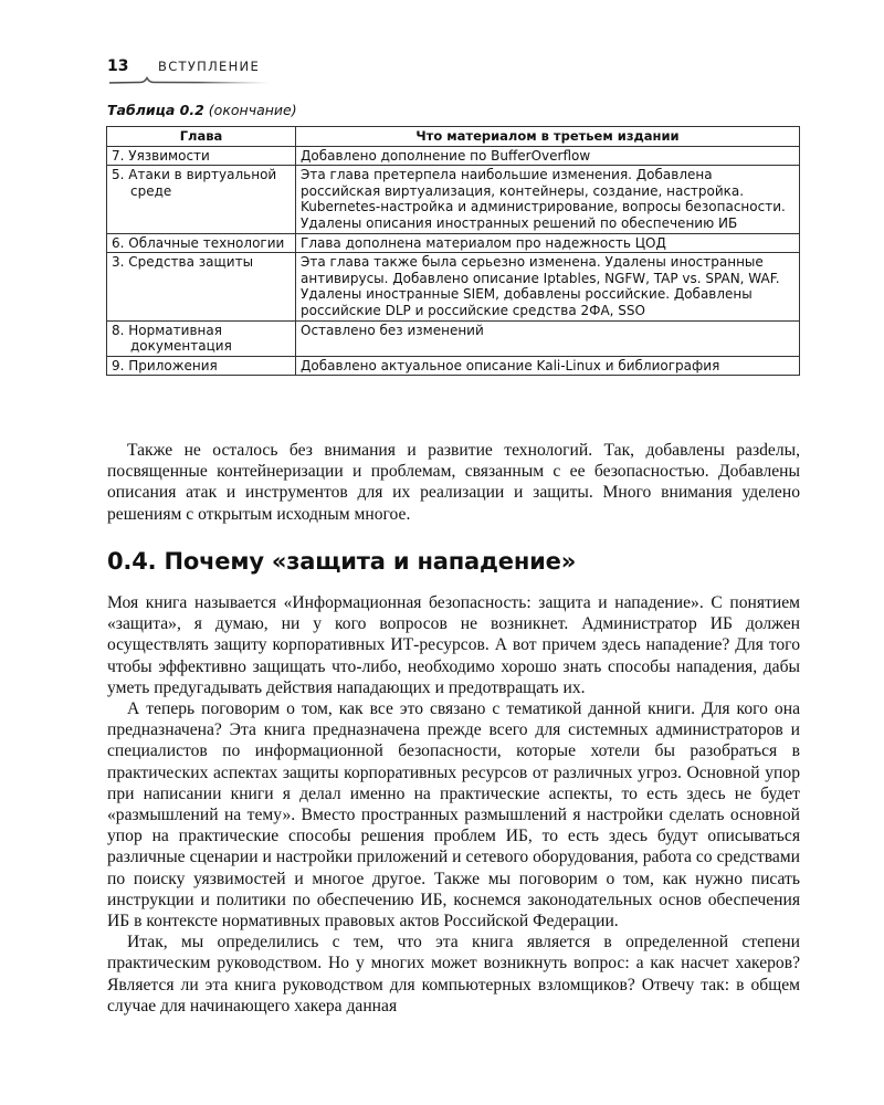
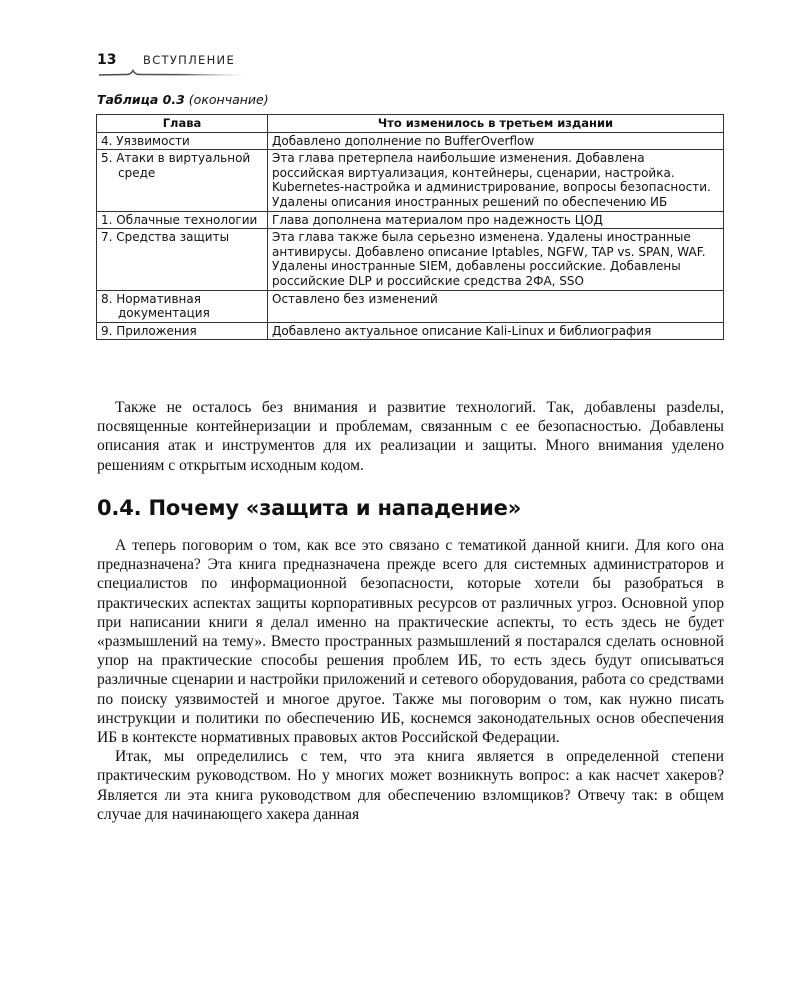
  13
  ВСТУПЛЕНИЕ
- Таблица 0.2 (окончание)
+ Таблица 0.3 (окончание)
- Глава	Что материалом в третьем издании
+ Глава	Что изменилось в третьем издании
- 7. Уязвимости	Добавлено дополнение по BufferOverflow
+ 4. Уязвимости	Добавлено дополнение по BufferOverflow
- 5. Атаки в виртуальной среде	Эта глава претерпела наибольшие изменения. Добавлена российская виртуализация, контейнеры, создание, настройка. Kubernetes-настройка и администрирование, вопросы безопасности. Удалены описания иностранных решений по обеспечению ИБ
+ 5. Атаки в виртуальной среде	Эта глава претерпела наибольшие изменения. Добавлена российская виртуализация, контейнеры, сценарии, настройка. Kubernetes-настройка и администрирование, вопросы безопасности. Удалены описания иностранных решений по обеспечению ИБ
- 6. Облачные технологии	Глава дополнена материалом про надежность ЦОД
+ 1. Облачные технологии	Глава дополнена материалом про надежность ЦОД
- 3. Средства защиты	Эта глава также была серьезно изменена. Удалены иностранные антивирусы. Добавлено описание Iptables, NGFW, TAP vs. SPAN, WAF. Удалены иностранные SIEM, добавлены российские. Добавлены российские DLP и российские средства 2ФА, SSO
+ 7. Средства защиты	Эта глава также была серьезно изменена. Удалены иностранные антивирусы. Добавлено описание Iptables, NGFW, TAP vs. SPAN, WAF. Удалены иностранные SIEM, добавлены российские. Добавлены российские DLP и российские средства 2ФА, SSO
  8. Нормативная документация	Оставлено без изменений
  9. Приложения	Добавлено актуальное описание Kali-Linux и библиография
- Также не осталось без внимания и развитие технологий. Так, добавлены раз­dелы, посвященные контейнеризации и проблемам, связанным с ее безопас­ностью. Добавлены описания атак и инструментов для их реализации и защи­ты. Много внимания уделено решениям с открытым исходным многое.
+ Также не осталось без внимания и развитие технологий. Так, добавлены раз­dелы, посвященные контейнеризации и проблемам, связанным с ее безопас­ностью. Добавлены описания атак и инструментов для их реализации и защи­ты. Много внимания уделено решениям с открытым исходным кодом.
  0.4. Почему «защита и нападение»
- Моя книга называется «Информационная безопасность: защита и нападение». С понятием «защита», я думаю, ни у кого вопросов не возникнет. Админист­ратор ИБ должен осуществлять защиту корпоративных ИТ-ресурсов. А вот причем здесь нападение? Для того чтобы эффективно защищать что-либо, необходимо хорошо знать способы нападения, дабы уметь предугадывать дей­ствия нападающих и предотвращать их.
- А теперь поговорим о том, как все это связано с тематикой данной книги. Для кого она предназначена? Эта книга предназначена прежде всего для си­стемных администраторов и специалистов по информационной безопасности, которые хотели бы разобраться в практических аспектах защиты корпоратив­ных ресурсов от различных угроз. Основной упор при написании книги я делал именно на практические аспекты, то есть здесь не будет «размышлений на тему». Вместо пространных размышлений я настройки сделать основной упор на практические способы решения проблем ИБ, то есть здесь будут описывать­ся различные сценарии и настройки приложений и сетевого оборудования, работа со средствами по поиску уязвимостей и многое другое. Также мы по­говорим о том, как нужно писать инструкции и политики по обеспечению ИБ, коснемся законодательных основ обеспечения ИБ в контексте нормативных правовых актов Российской Федерации.
+ А теперь поговорим о том, как все это связано с тематикой данной книги. Для кого она предназначена? Эта книга предназначена прежде всего для си­стемных администраторов и специалистов по информационной безопасности, которые хотели бы разобраться в практических аспектах защиты корпоратив­ных ресурсов от различных угроз. Основной упор при написании книги я делал именно на практические аспекты, то есть здесь не будет «размышлений на тему». Вместо пространных размышлений я постарался сделать основной упор на практические способы решения проблем ИБ, то есть здесь будут описывать­ся различные сценарии и настройки приложений и сетевого оборудования, работа со средствами по поиску уязвимостей и многое другое. Также мы по­говорим о том, как нужно писать инструкции и политики по обеспечению ИБ, коснемся законодательных основ обеспечения ИБ в контексте нормативных правовых актов Российской Федерации.
- Итак, мы определились с тем, что эта книга является в определенной сте­пени практическим руководством. Но у многих может возникнуть вопрос: а как насчет хакеров? Является ли эта книга руководством для компьютерных взломщиков? Отвечу так: в общем случае для начинающего хакера данная
+ Итак, мы определились с тем, что эта книга является в определенной сте­пени практическим руководством. Но у многих может возникнуть вопрос: а как насчет хакеров? Является ли эта книга руководством для обеспечению взломщиков? Отвечу так: в общем случае для начинающего хакера данная
